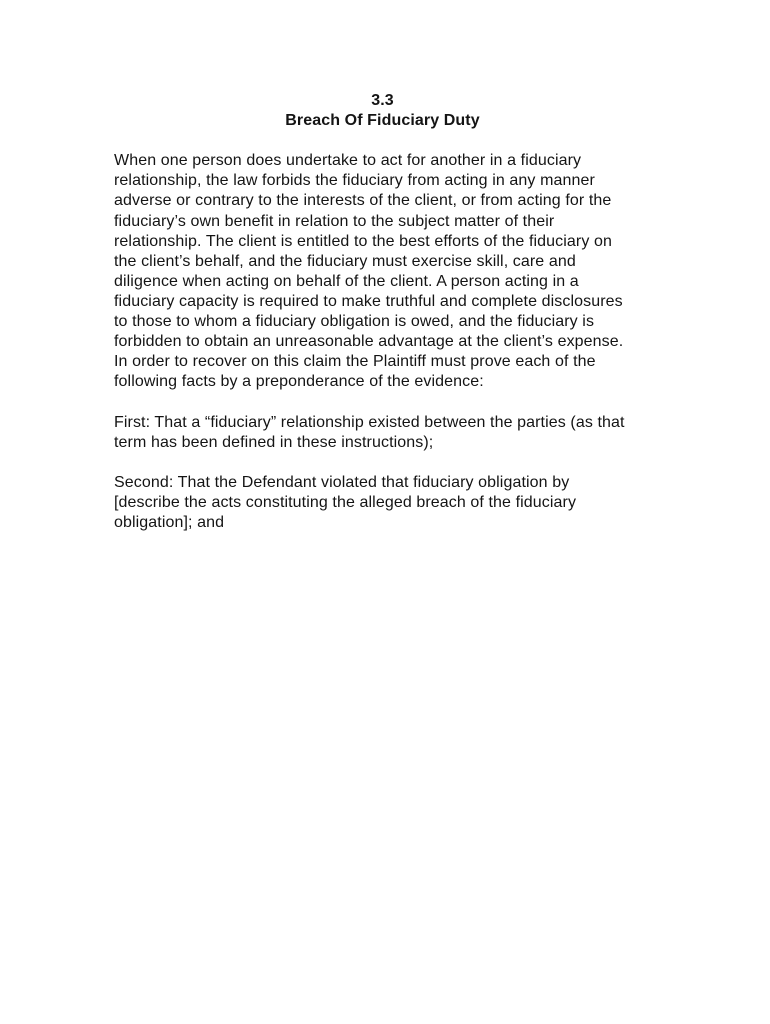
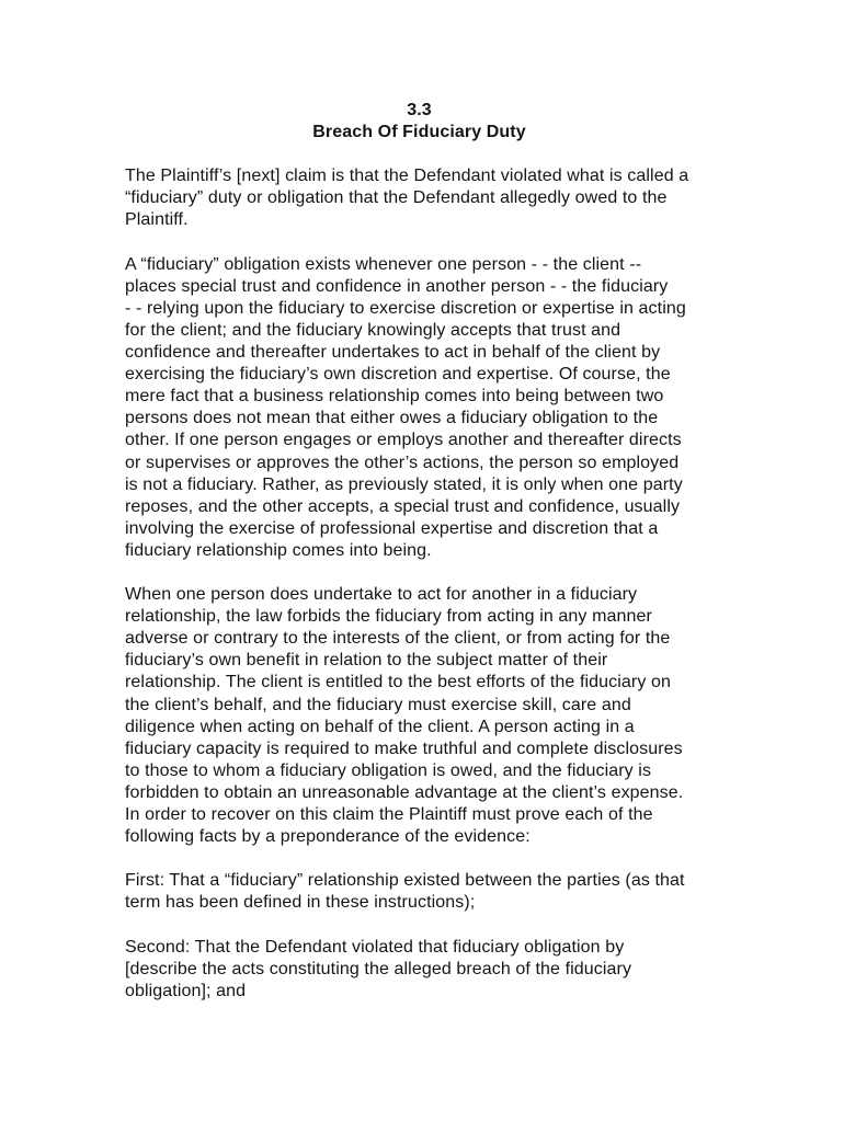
  3.3
  Breach Of Fiduciary Duty
+ The Plaintiff’s [next] claim is that the Defendant violated what is called a
+ “fiduciary” duty or obligation that the Defendant allegedly owed to the
+ Plaintiff.
+ A “fiduciary” obligation exists whenever one person - - the client --
+ places special trust and confidence in another person - - the fiduciary
+ - - relying upon the fiduciary to exercise discretion or expertise in acting
+ for the client; and the fiduciary knowingly accepts that trust and
+ confidence and thereafter undertakes to act in behalf of the client by
+ exercising the fiduciary’s own discretion and expertise. Of course, the
+ mere fact that a business relationship comes into being between two
+ persons does not mean that either owes a fiduciary obligation to the
+ other. If one person engages or employs another and thereafter directs
+ or supervises or approves the other’s actions, the person so employed
+ is not a fiduciary. Rather, as previously stated, it is only when one party
+ reposes, and the other accepts, a special trust and confidence, usually
+ involving the exercise of professional expertise and discretion that a
+ fiduciary relationship comes into being.
  When one person does undertake to act for another in a fiduciary
  relationship, the law forbids the fiduciary from acting in any manner
  adverse or contrary to the interests of the client, or from acting for the
  fiduciary’s own benefit in relation to the subject matter of their
  relationship. The client is entitled to the best efforts of the fiduciary on
  the client’s behalf, and the fiduciary must exercise skill, care and
  diligence when acting on behalf of the client. A person acting in a
  fiduciary capacity is required to make truthful and complete disclosures
  to those to whom a fiduciary obligation is owed, and the fiduciary is
  forbidden to obtain an unreasonable advantage at the client’s expense.
  In order to recover on this claim the Plaintiff must prove each of the
  following facts by a preponderance of the evidence:
  First: That a “fiduciary” relationship existed between the parties (as that
  term has been defined in these instructions);
  Second: That the Defendant violated that fiduciary obligation by
  [describe the acts constituting the alleged breach of the fiduciary
  obligation]; and
